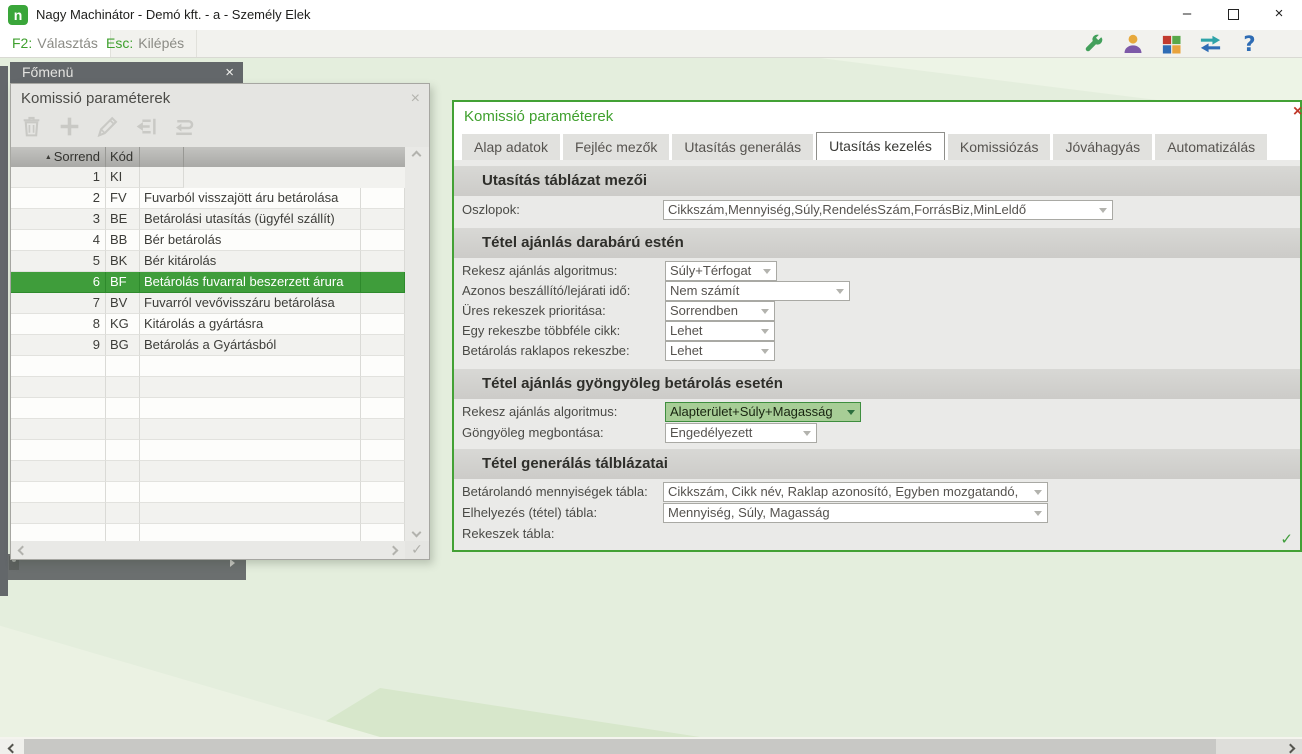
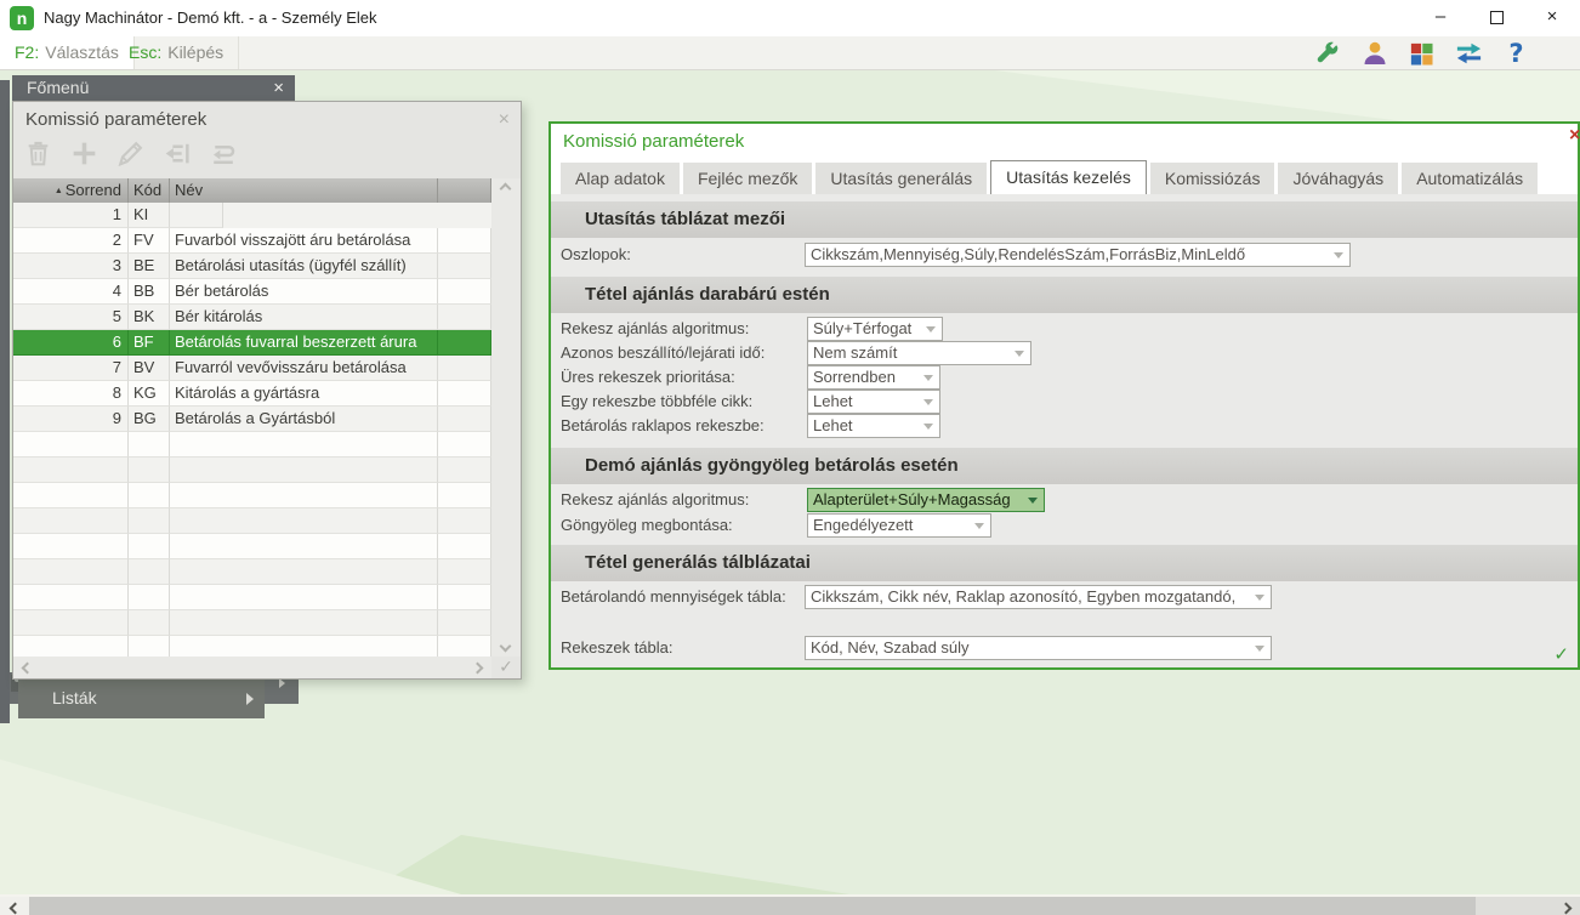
  n
  Nagy Machinátor - Demó kft. - a - Személy Elek
  –
  ×
  F2: Választás
  Esc: Kilépés
  ?
  Főmenü
  ×
+ Listák
  Komissió paraméterek
  ×
  Sorrend
  Kód
+ Név
  1
  KI
  2
  FV
  Fuvarból visszajött áru betárolása
  3
  BE
  Betárolási utasítás (ügyfél szállít)
  4
  BB
  Bér betárolás
  5
  BK
  Bér kitárolás
  6
  BF
  Betárolás fuvarral beszerzett árura
  7
  BV
  Fuvarról vevővisszáru betárolása
  8
  KG
  Kitárolás a gyártásra
  9
  BG
  Betárolás a Gyártásból
  ✓
  Komissió paraméterek
  ×
  Alap adatok
  Fejléc mezők
  Utasítás generálás
  Utasítás kezelés
  Komissiózás
  Jóváhagyás
  Automatizálás
  Utasítás táblázat mezői
  Oszlopok:
  Cikkszám,Mennyiség,Súly,RendelésSzám,ForrásBiz,MinLeldő
  Tétel ajánlás darabárú estén
  Rekesz ajánlás algoritmus:
  Súly+Térfogat
  Azonos beszállító/lejárati idő:
  Nem számít
  Üres rekeszek prioritása:
  Sorrendben
  Egy rekeszbe többféle cikk:
  Lehet
  Betárolás raklapos rekeszbe:
  Lehet
- Tétel ajánlás gyöngyöleg betárolás esetén
+ Demó ajánlás gyöngyöleg betárolás esetén
  Rekesz ajánlás algoritmus:
  Alapterület+Súly+Magasság
  Göngyöleg megbontása:
  Engedélyezett
  Tétel generálás tálblázatai
  Betárolandó mennyiségek tábla:
  Cikkszám, Cikk név, Raklap azonosító, Egyben mozgatandó,
- Elhelyezés (tétel) tábla:
- Mennyiség, Súly, Magasság
  Rekeszek tábla:
+ Kód, Név, Szabad súly
  ✓
